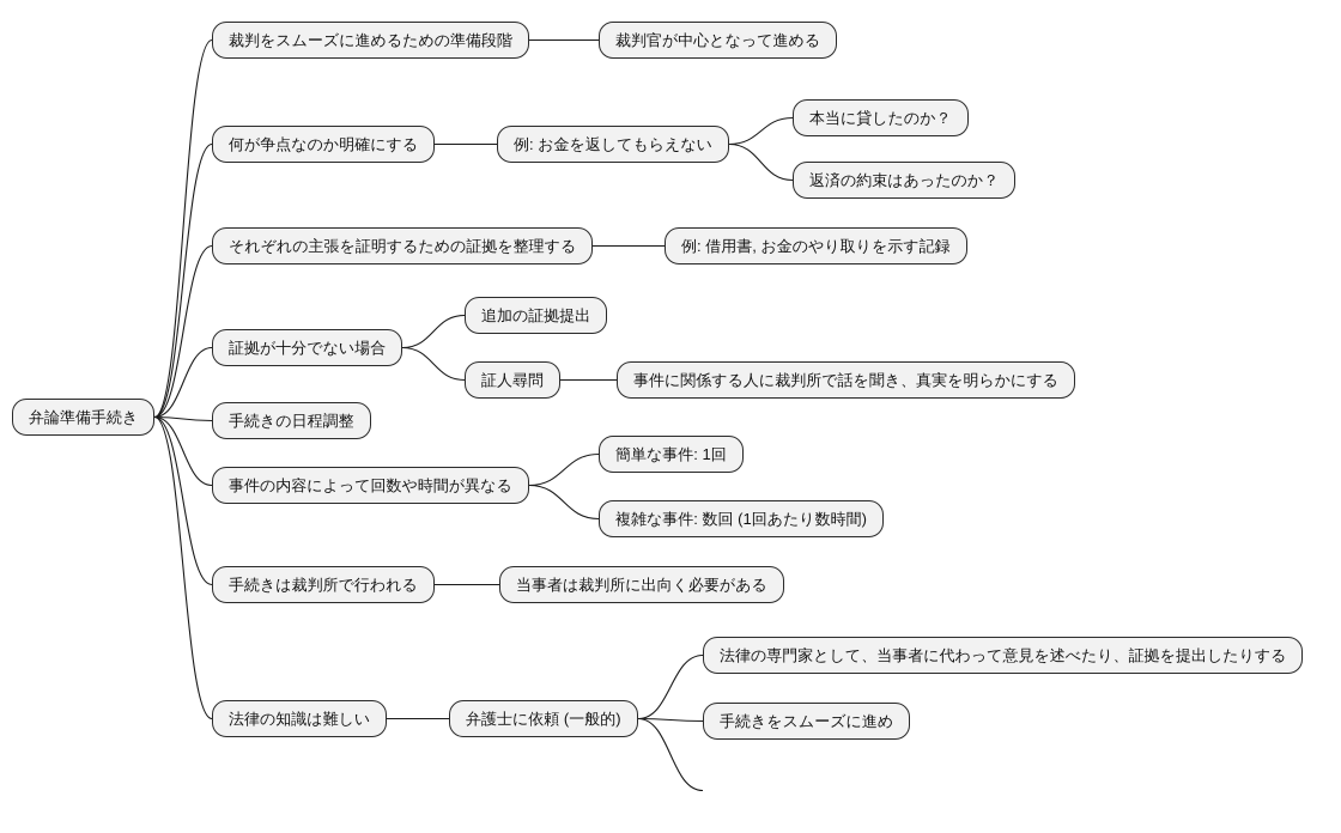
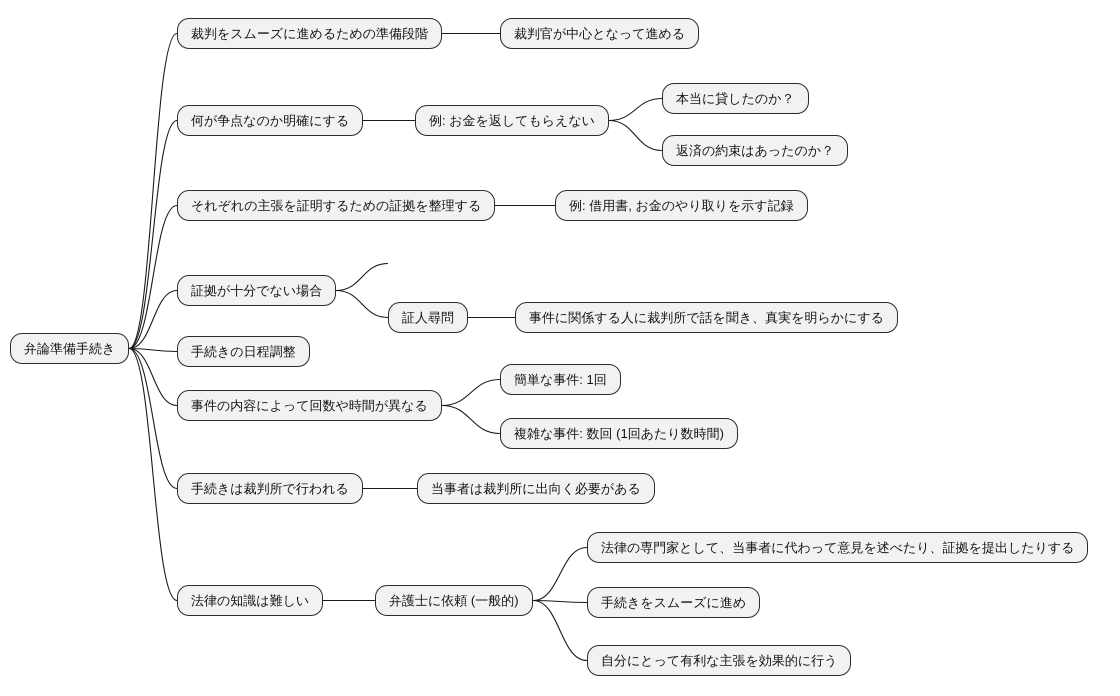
  弁論準備手続き
  裁判をスムーズに進めるための準備段階
  裁判官が中心となって進める
  何が争点なのか明確にする
  例: お金を返してもらえない
  本当に貸したのか？
  返済の約束はあったのか？
  それぞれの主張を証明するための証拠を整理する
  例: 借用書, お金のやり取りを示す記録
  証拠が十分でない場合
- 追加の証拠提出
  証人尋問
  事件に関係する人に裁判所で話を聞き、真実を明らかにする
  手続きの日程調整
  事件の内容によって回数や時間が異なる
  簡単な事件: 1回
  複雑な事件: 数回 (1回あたり数時間)
  手続きは裁判所で行われる
  当事者は裁判所に出向く必要がある
  法律の知識は難しい
  弁護士に依頼 (一般的)
  法律の専門家として、当事者に代わって意見を述べたり、証拠を提出したりする
  手続きをスムーズに進め
+ 自分にとって有利な主張を効果的に行う
